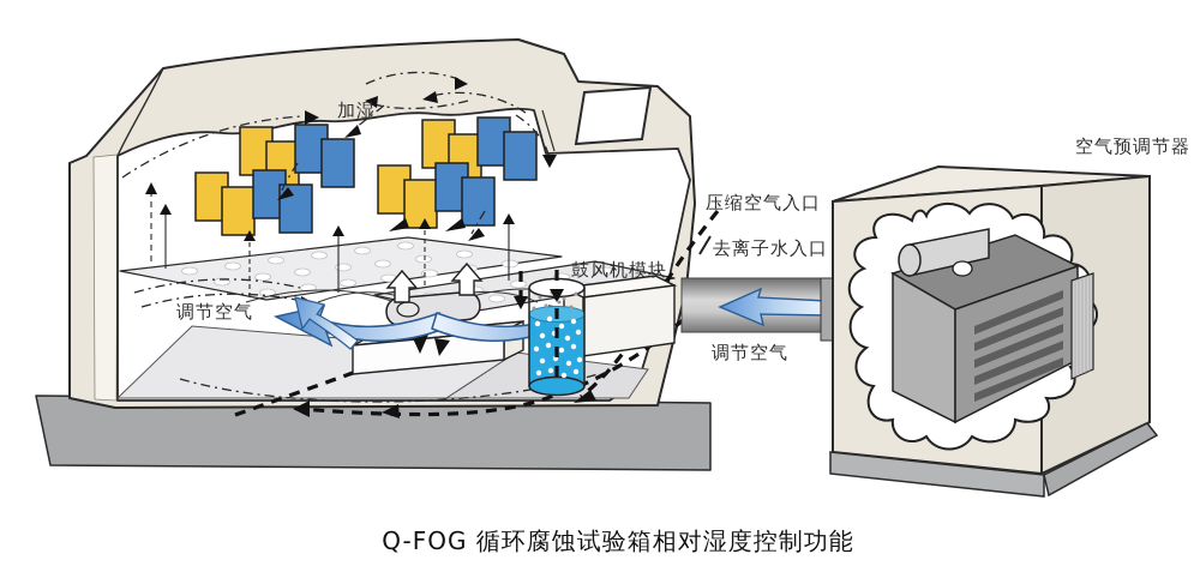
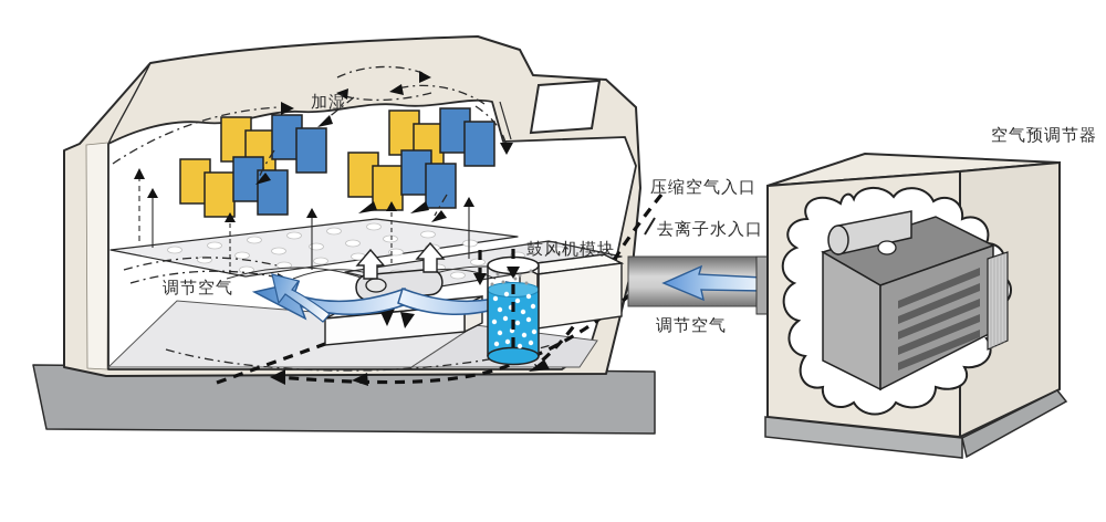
  加湿
  调节空气
  鼓风机模块
  压缩空气入口
  去离子水入口
  调节空气
  空气预调节器
- Q-FOG 循环腐蚀试验箱相对湿度控制功能
